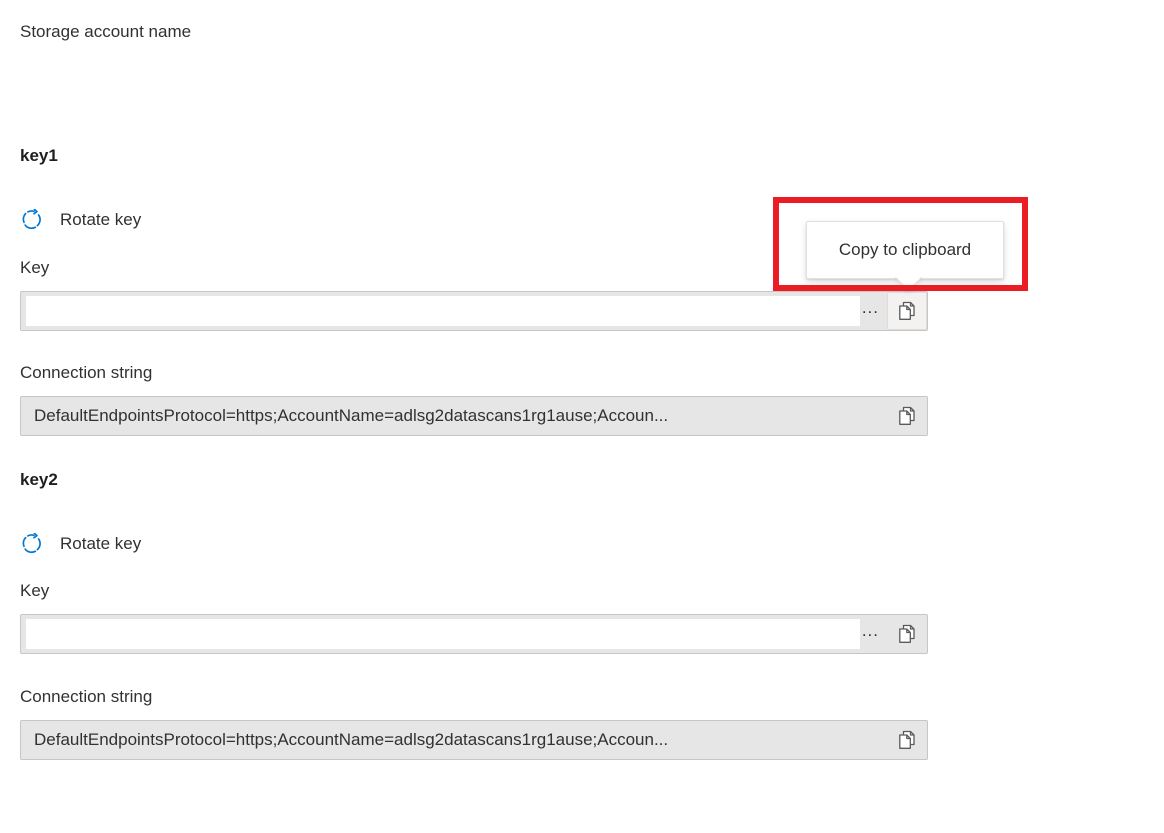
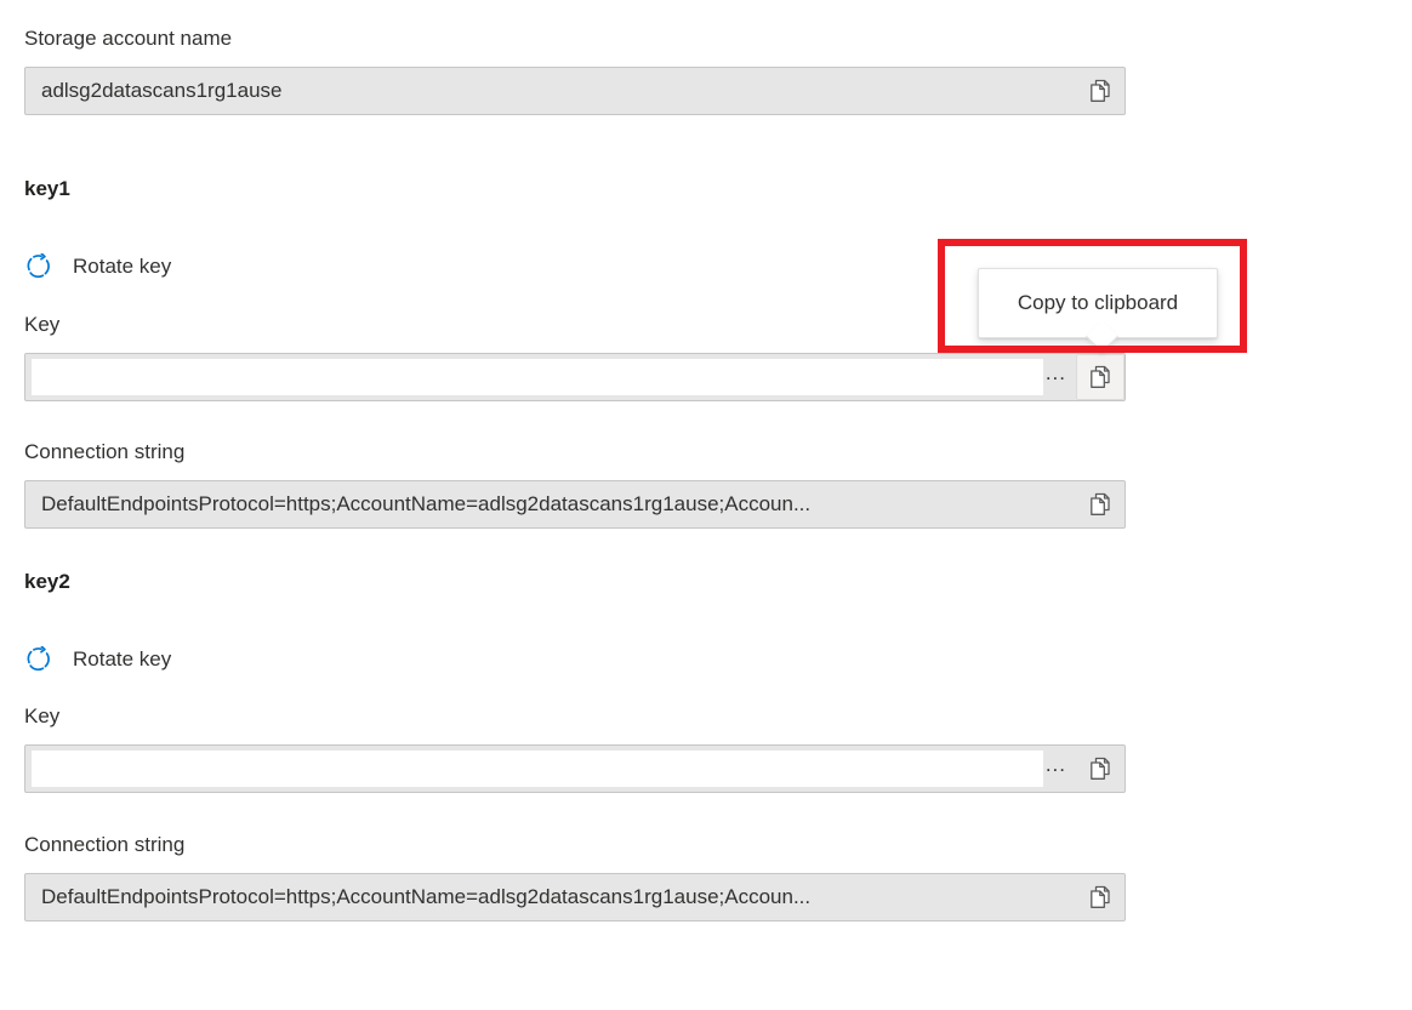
  Storage account name
+ adlsg2datascans1rg1ause
  key1
  Rotate key
  Key
  ...
  Connection string
  DefaultEndpointsProtocol=https;AccountName=adlsg2datascans1rg1ause;Accoun...
  key2
  Rotate key
  Key
  ...
  Connection string
  DefaultEndpointsProtocol=https;AccountName=adlsg2datascans1rg1ause;Accoun...
  Copy to clipboard
